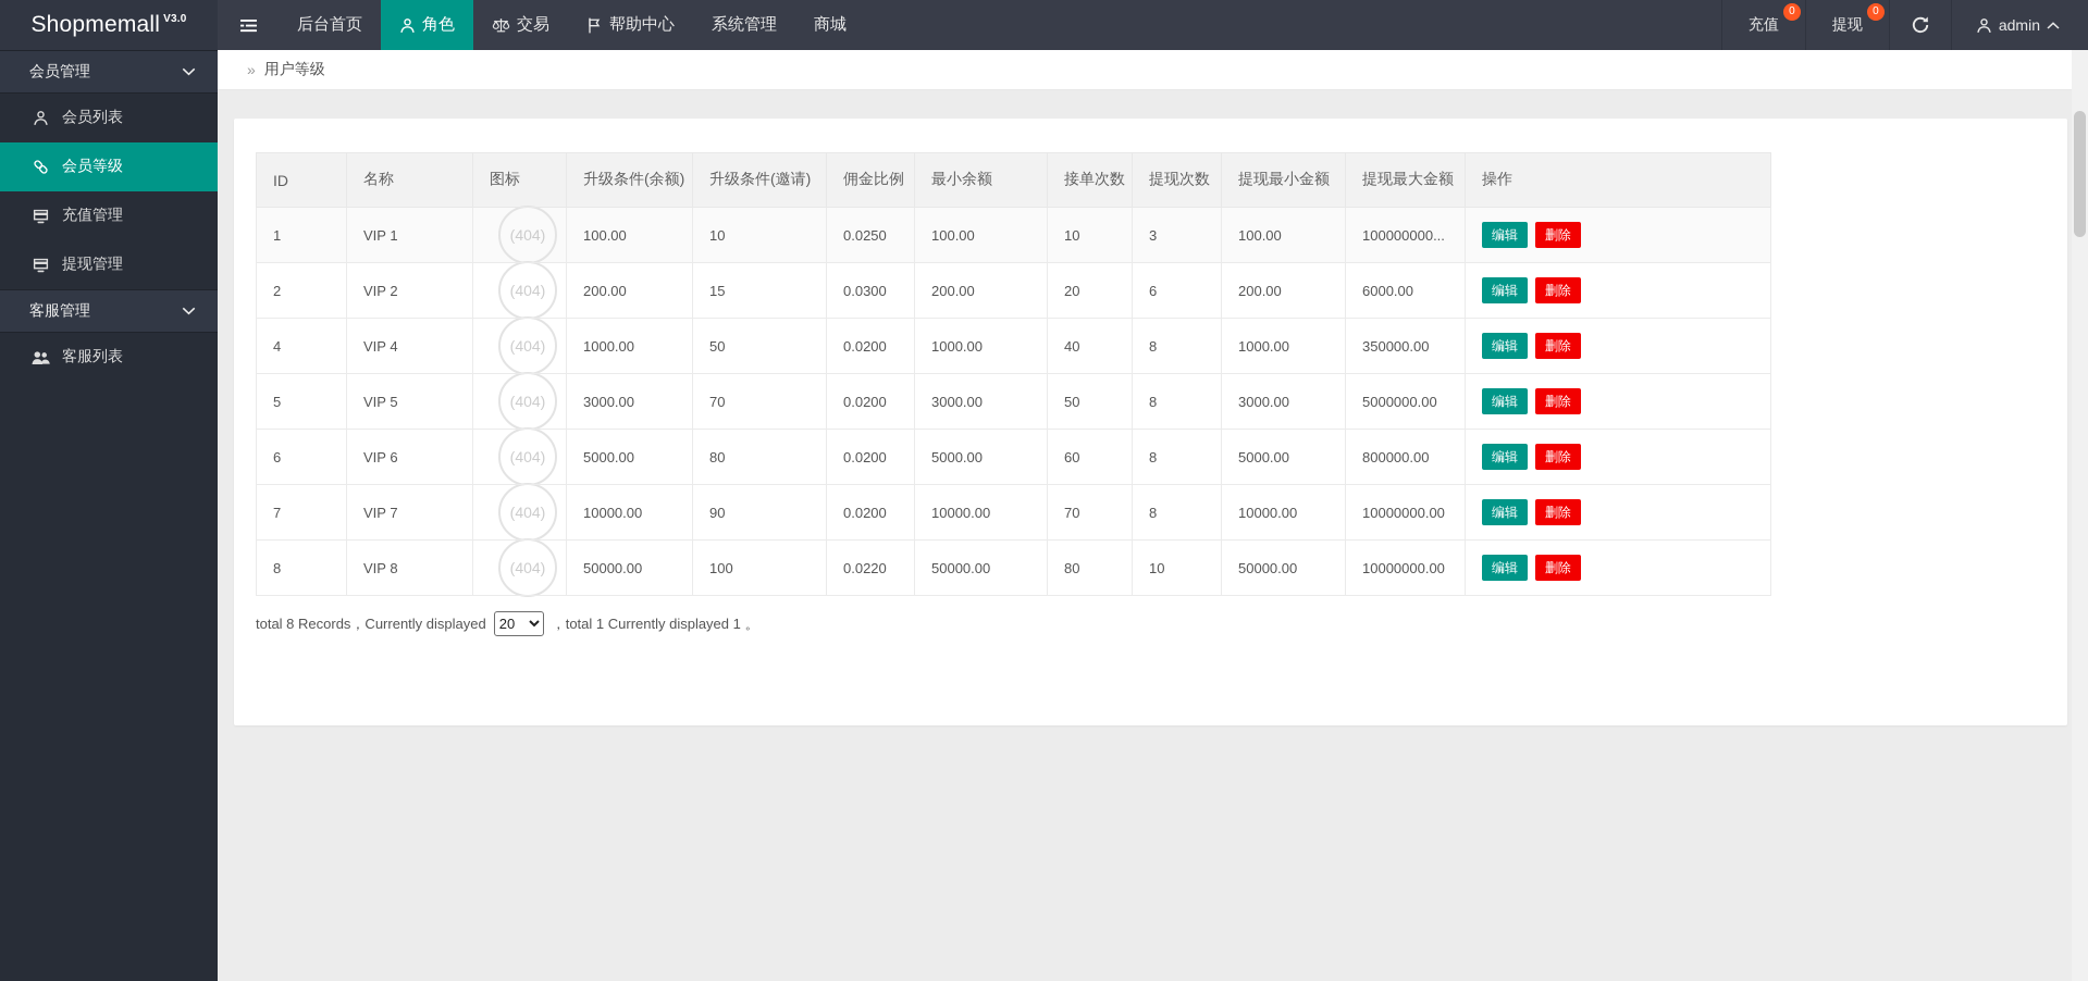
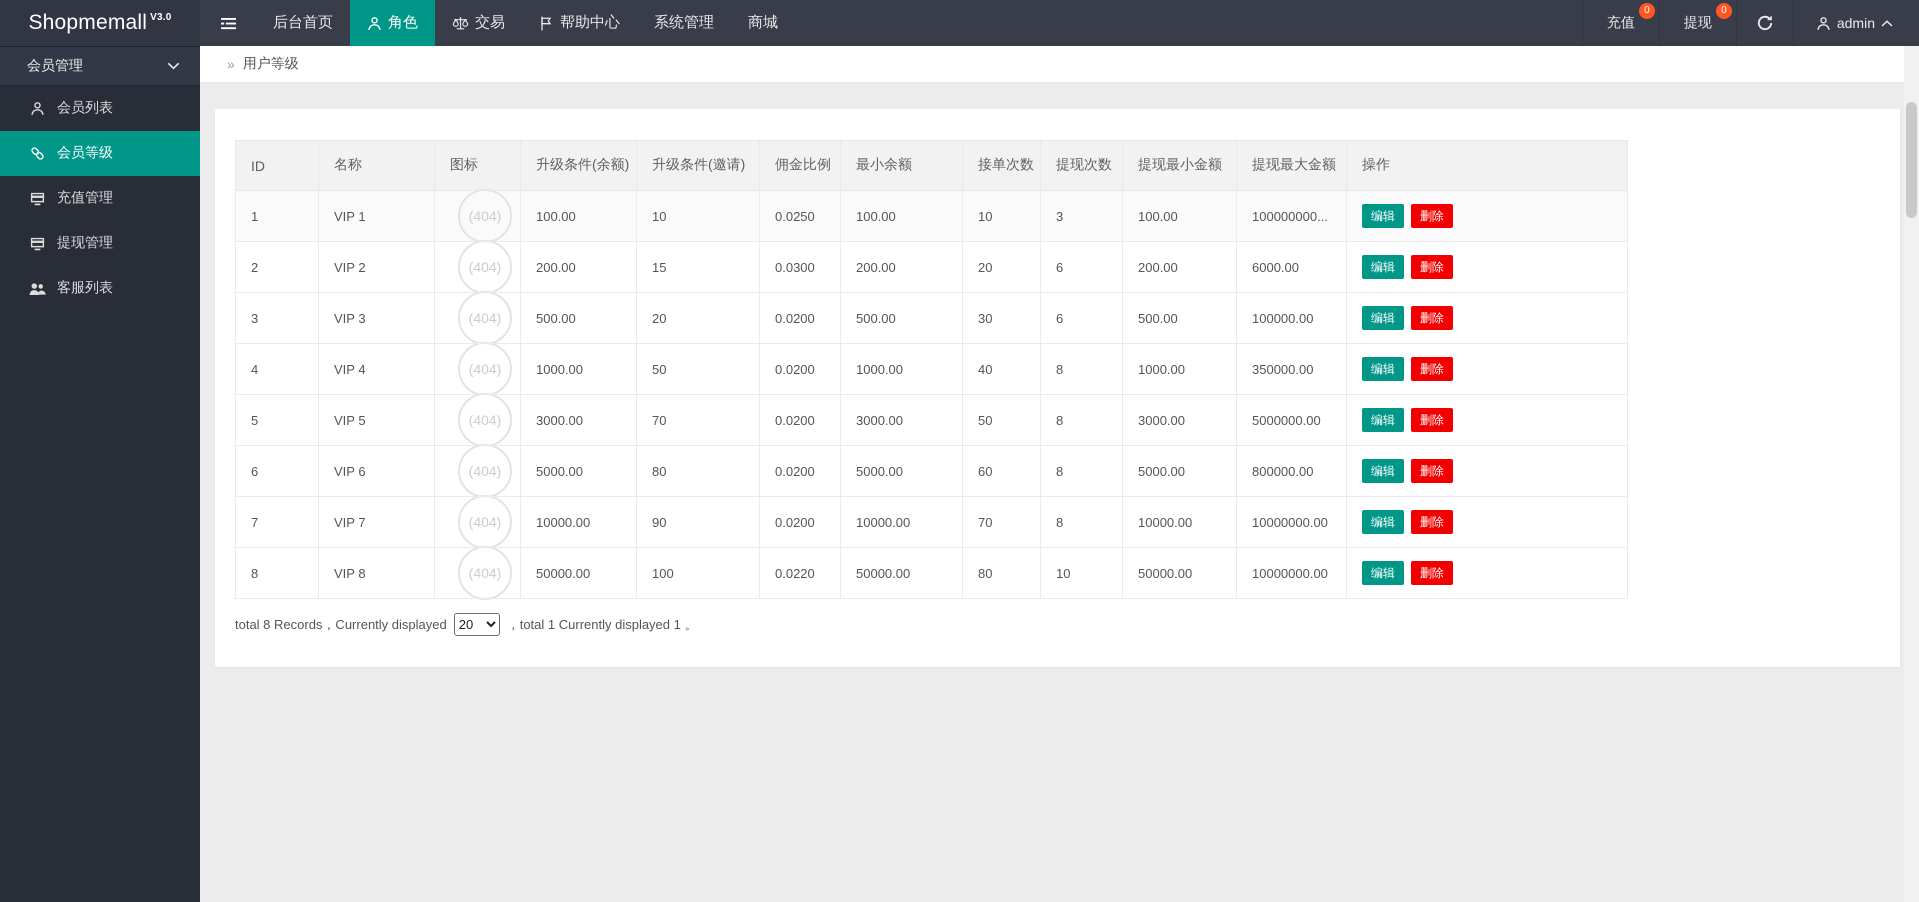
  Shopmemall
  V3.0
  后台首页
  角色
  交易
  帮助中心
  系统管理
  商城
  充值
  0
  提现
  0
  admin
  会员管理
  会员列表
  会员等级
  充值管理
  提现管理
- 客服管理
  客服列表
  »
  用户等级
  ID	名称	图标	升级条件(余额)	升级条件(邀请)	佣金比例	最小余额	接单次数	提现次数	提现最小金额	提现最大金额	操作
  1	VIP 1	(404)	100.00	10	0.0250	100.00	10	3	100.00	100000000...	编辑 删除
  2	VIP 2	(404)	200.00	15	0.0300	200.00	20	6	200.00	6000.00	编辑 删除
+ 3	VIP 3	(404)	500.00	20	0.0200	500.00	30	6	500.00	100000.00	编辑 删除
  4	VIP 4	(404)	1000.00	50	0.0200	1000.00	40	8	1000.00	350000.00	编辑 删除
  5	VIP 5	(404)	3000.00	70	0.0200	3000.00	50	8	3000.00	5000000.00	编辑 删除
  6	VIP 6	(404)	5000.00	80	0.0200	5000.00	60	8	5000.00	800000.00	编辑 删除
  7	VIP 7	(404)	10000.00	90	0.0200	10000.00	70	8	10000.00	10000000.00	编辑 删除
  8	VIP 8	(404)	50000.00	100	0.0220	50000.00	80	10	50000.00	10000000.00	编辑 删除
  total 8 Records，Currently displayed
  20
  ，
  total 1 Currently displayed 1 。
